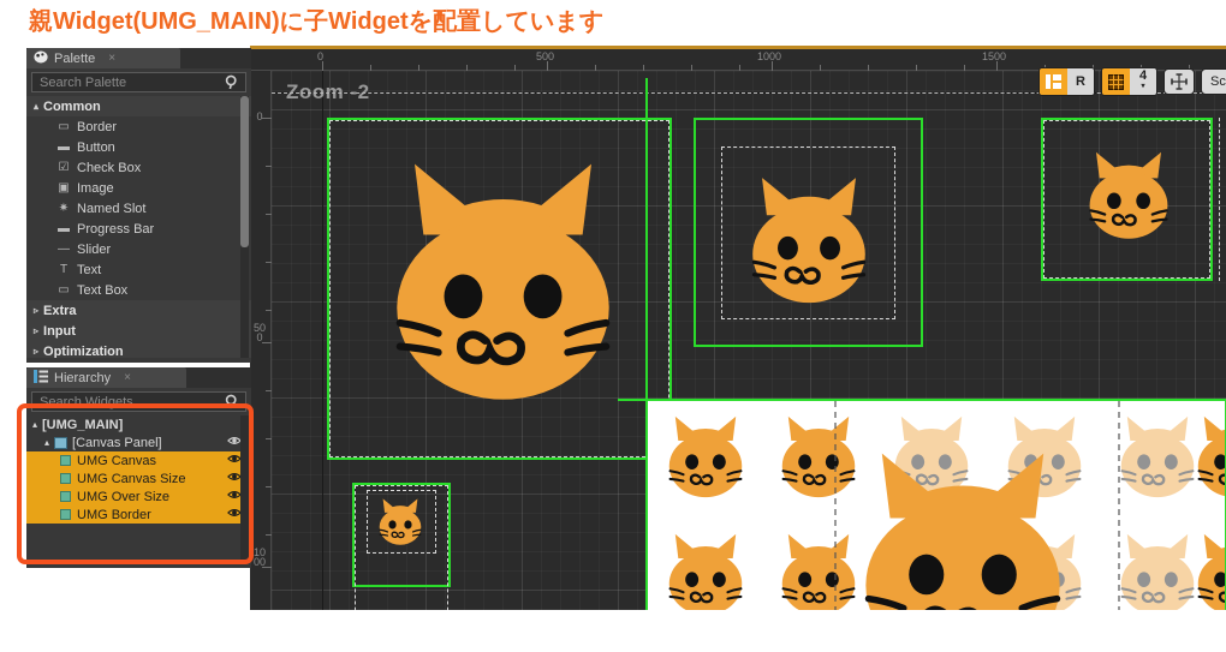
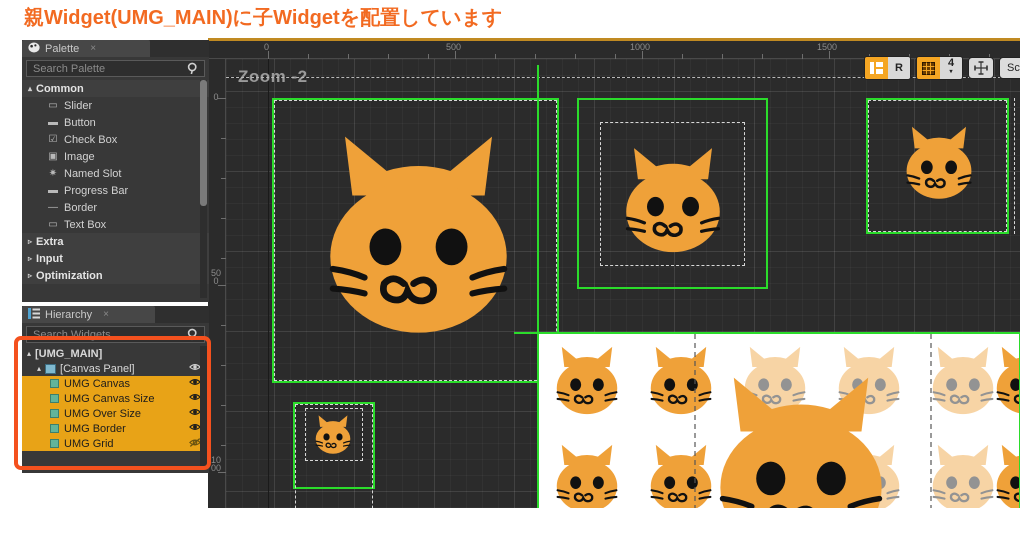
  親Widget(UMG_MAIN)に子Widgetを配置しています
  0
  500
  1000
  1500
  0
  500
  1000
  Zoom -2
  R
  4
  Palette
  ×
  Search Palette
  ▴
  Common
  ▭
- Border
+ Slider
  ▬
  Button
  ☑
  Check Box
  ▣
  Image
  ✷
  Named Slot
  ▬
  Progress Bar
  —
- Slider
+ Border
- T
- Text
  ▭
  Text Box
  ▹
  Extra
  ▹
  Input
  ▹
  Optimization
  Hierarchy
  ×
  Search Widgets
  ▴
  [UMG_MAIN]
  ▴
  [Canvas Panel]
  UMG Canvas
  UMG Canvas Size
  UMG Over Size
  UMG Border
+ UMG Grid
